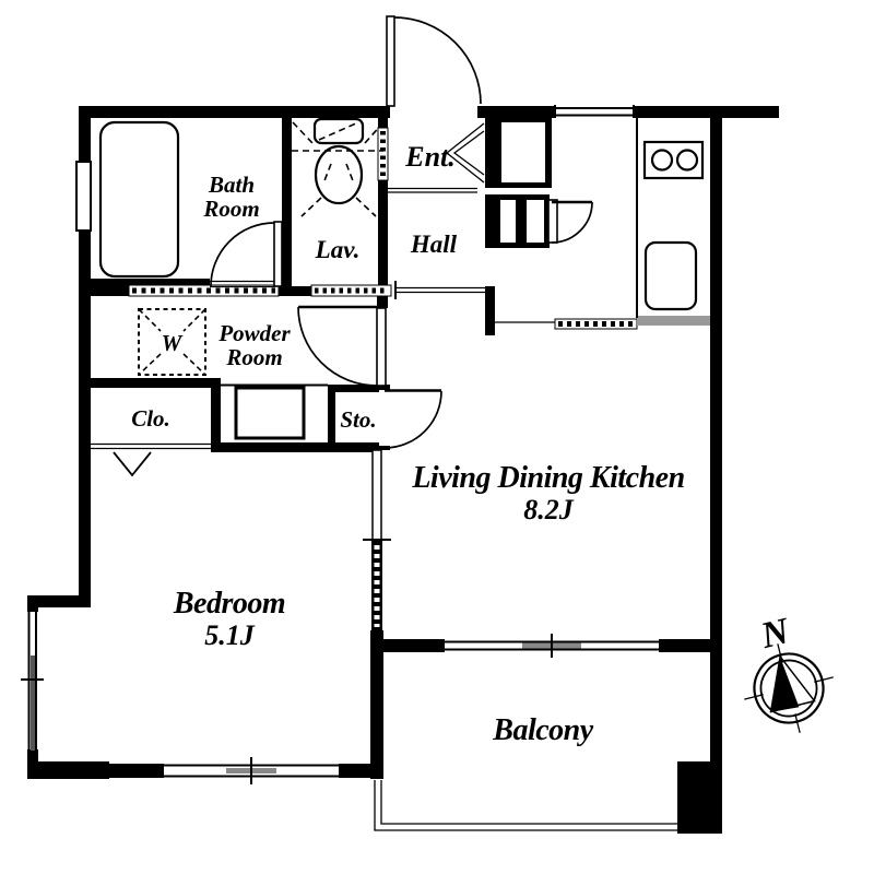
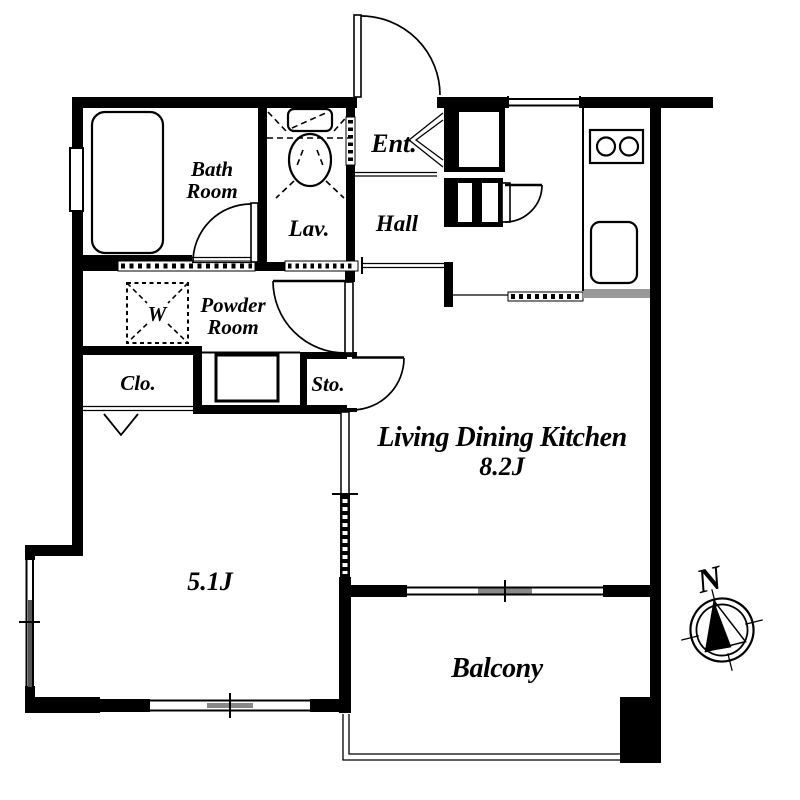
  Bath
  Room
  Lav.
  Ent.
  Hall
  Powder
  Room
  W
  Clo.
  Sto.
  Living Dining Kitchen
  8.2J
- Bedroom
  5.1J
  Balcony
